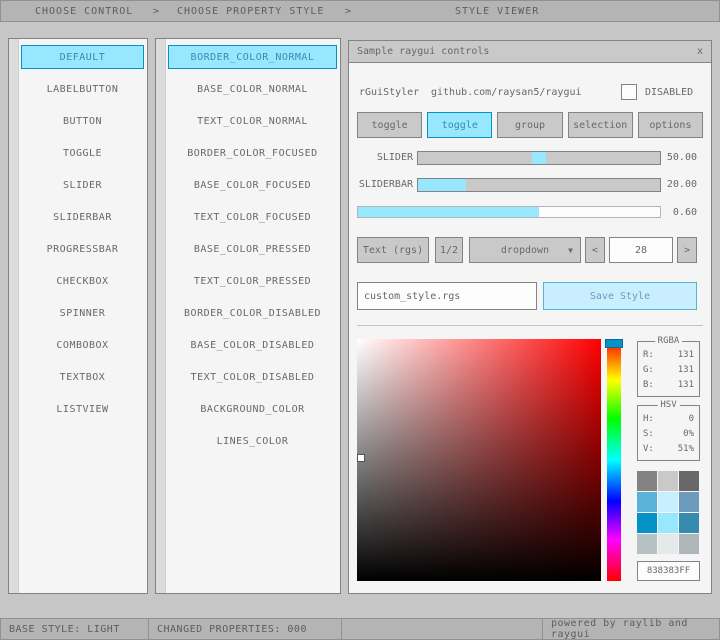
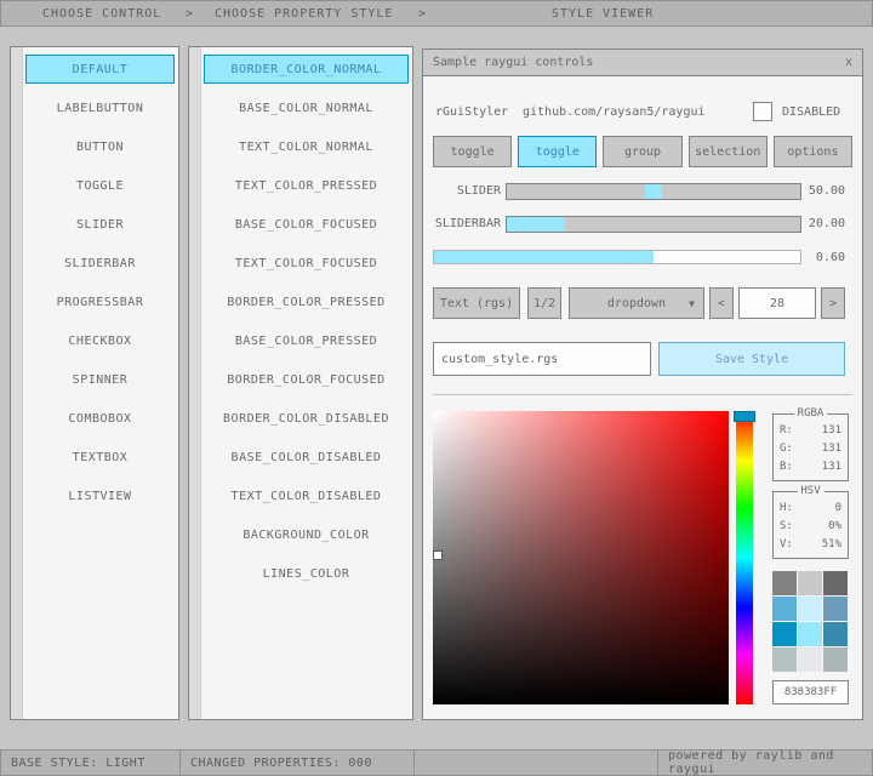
  CHOOSE CONTROL
  >
  CHOOSE PROPERTY STYLE
  >
  STYLE VIEWER
  DEFAULT
  LABELBUTTON
  BUTTON
  TOGGLE
  SLIDER
  SLIDERBAR
  PROGRESSBAR
  CHECKBOX
  SPINNER
  COMBOBOX
  TEXTBOX
  LISTVIEW
  BORDER_COLOR_NORMAL
  BASE_COLOR_NORMAL
  TEXT_COLOR_NORMAL
- BORDER_COLOR_FOCUSED
+ TEXT_COLOR_PRESSED
  BASE_COLOR_FOCUSED
  TEXT_COLOR_FOCUSED
+ BORDER_COLOR_PRESSED
  BASE_COLOR_PRESSED
- TEXT_COLOR_PRESSED
+ BORDER_COLOR_FOCUSED
  BORDER_COLOR_DISABLED
  BASE_COLOR_DISABLED
  TEXT_COLOR_DISABLED
  BACKGROUND_COLOR
  LINES_COLOR
  Sample raygui controls
  x
  rGuiStyler
  github.com/raysan5/raygui
  DISABLED
  toggle
  toggle
  group
  selection
  options
  SLIDER
  50.00
  SLIDERBAR
  20.00
  0.60
  Text (rgs)
  1/2
  dropdown
  ▼
  <
  28
  >
  custom_style.rgs
  Save Style
  RGBA
  R:
  131
  G:
  131
  B:
  131
  HSV
  H:
  0
  S:
  0%
  V:
  51%
  838383FF
  BASE STYLE: LIGHT
  CHANGED PROPERTIES: 000
  powered by raylib and raygui
